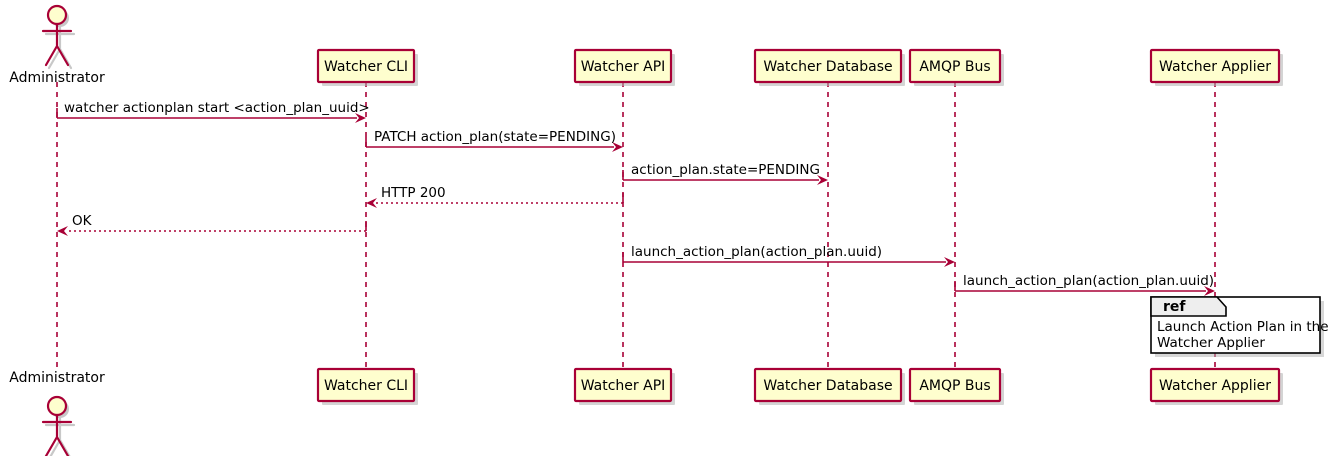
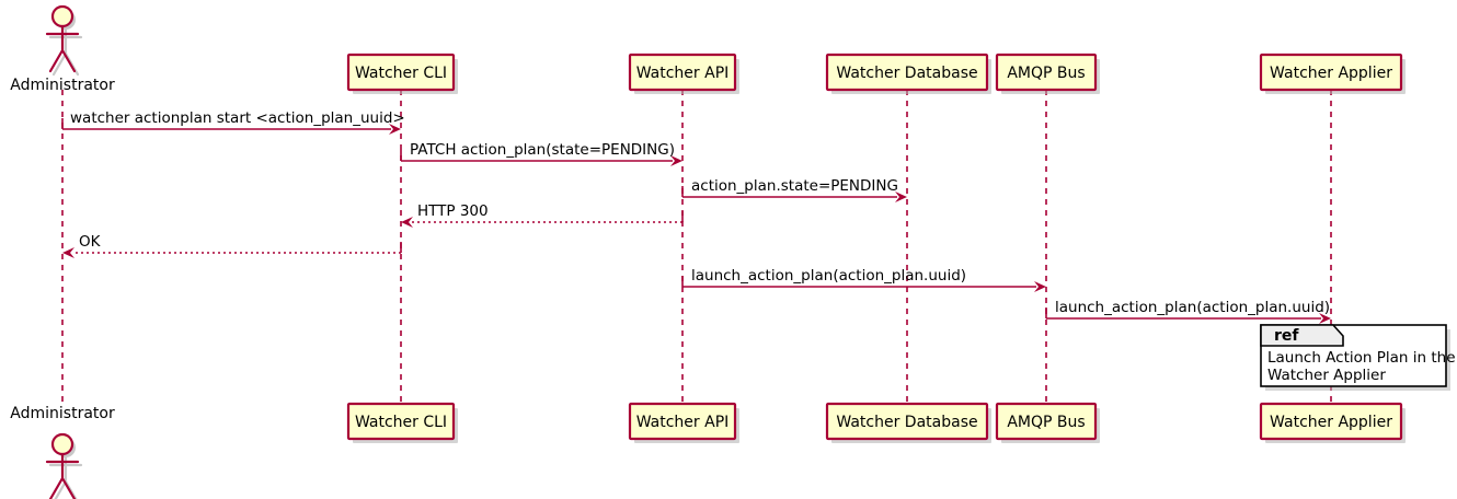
  Administrator
  Administrator
  Watcher CLI
  Watcher CLI
  Watcher API
  Watcher API
  Watcher Database
  Watcher Database
  AMQP Bus
  AMQP Bus
  Watcher Applier
  Watcher Applier
  watcher actionplan start <action_plan_uuid>
  PATCH action_plan(state=PENDING)
  action_plan.state=PENDING
- HTTP 200
+ HTTP 300
  OK
  launch_action_plan(action_plan.uuid)
  launch_action_plan(action_plan.uuid)
  ref
  Launch Action Plan in the
  Watcher Applier
